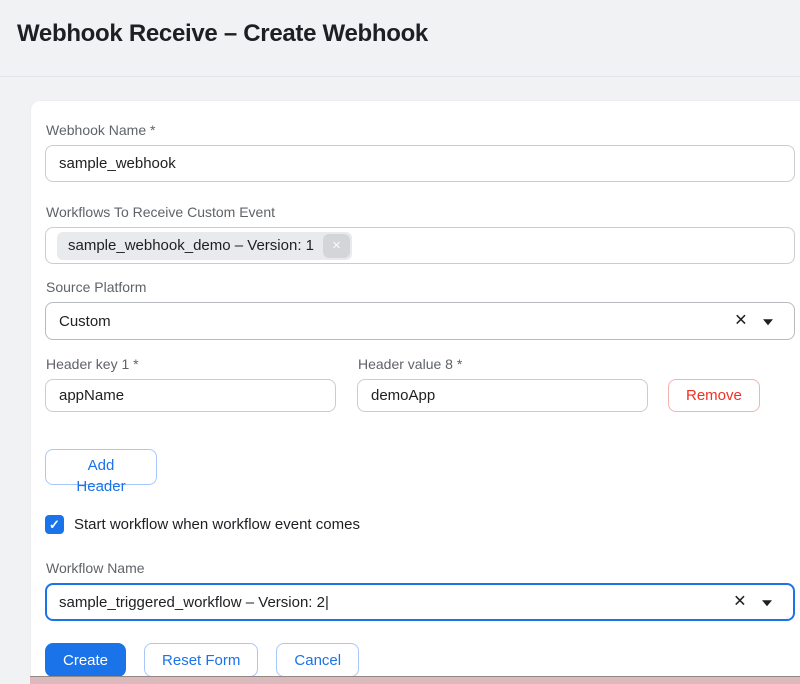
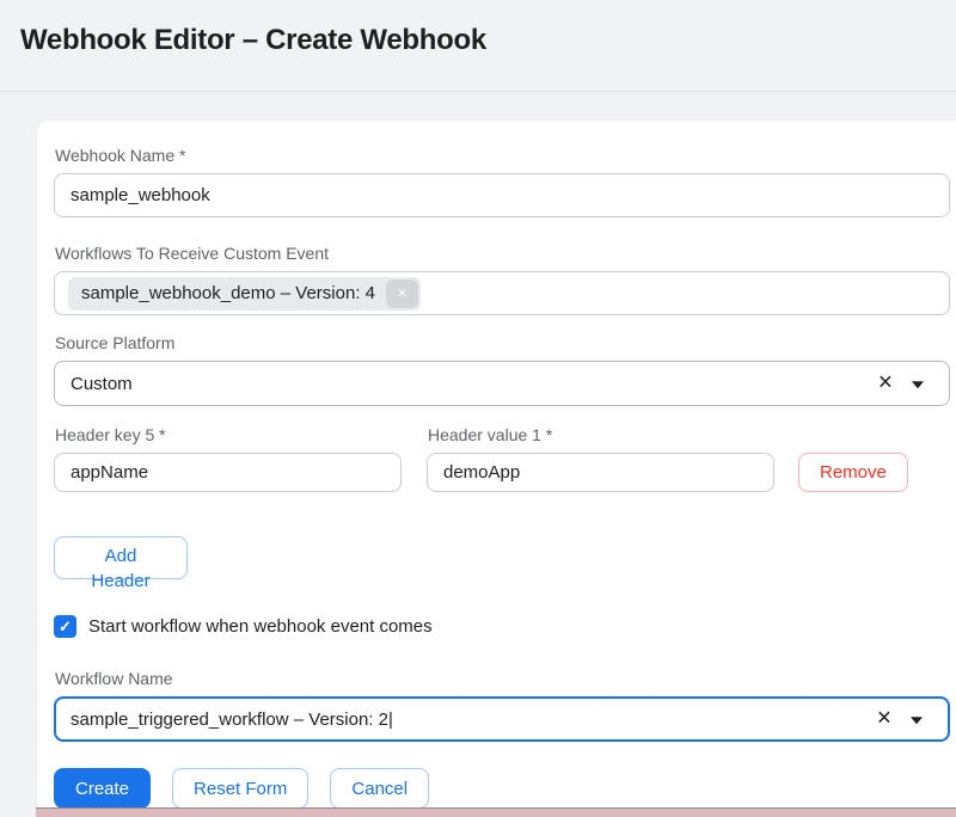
- Webhook Receive – Create Webhook
+ Webhook Editor – Create Webhook
  Webhook Name *
  sample_webhook
  Workflows To Receive Custom Event
- sample_webhook_demo – Version: 1
+ sample_webhook_demo – Version: 4
  ×
  Source Platform
  Custom
  ×
- Header key 1 *
+ Header key 5 *
  appName
- Header value 8 *
+ Header value 1 *
  demoApp
  Remove
  Add Header
  ✓
- Start workflow when workflow event comes
+ Start workflow when webhook event comes
  Workflow Name
  sample_triggered_workflow – Version: 2|
  ×
  Create
  Reset Form
  Cancel
